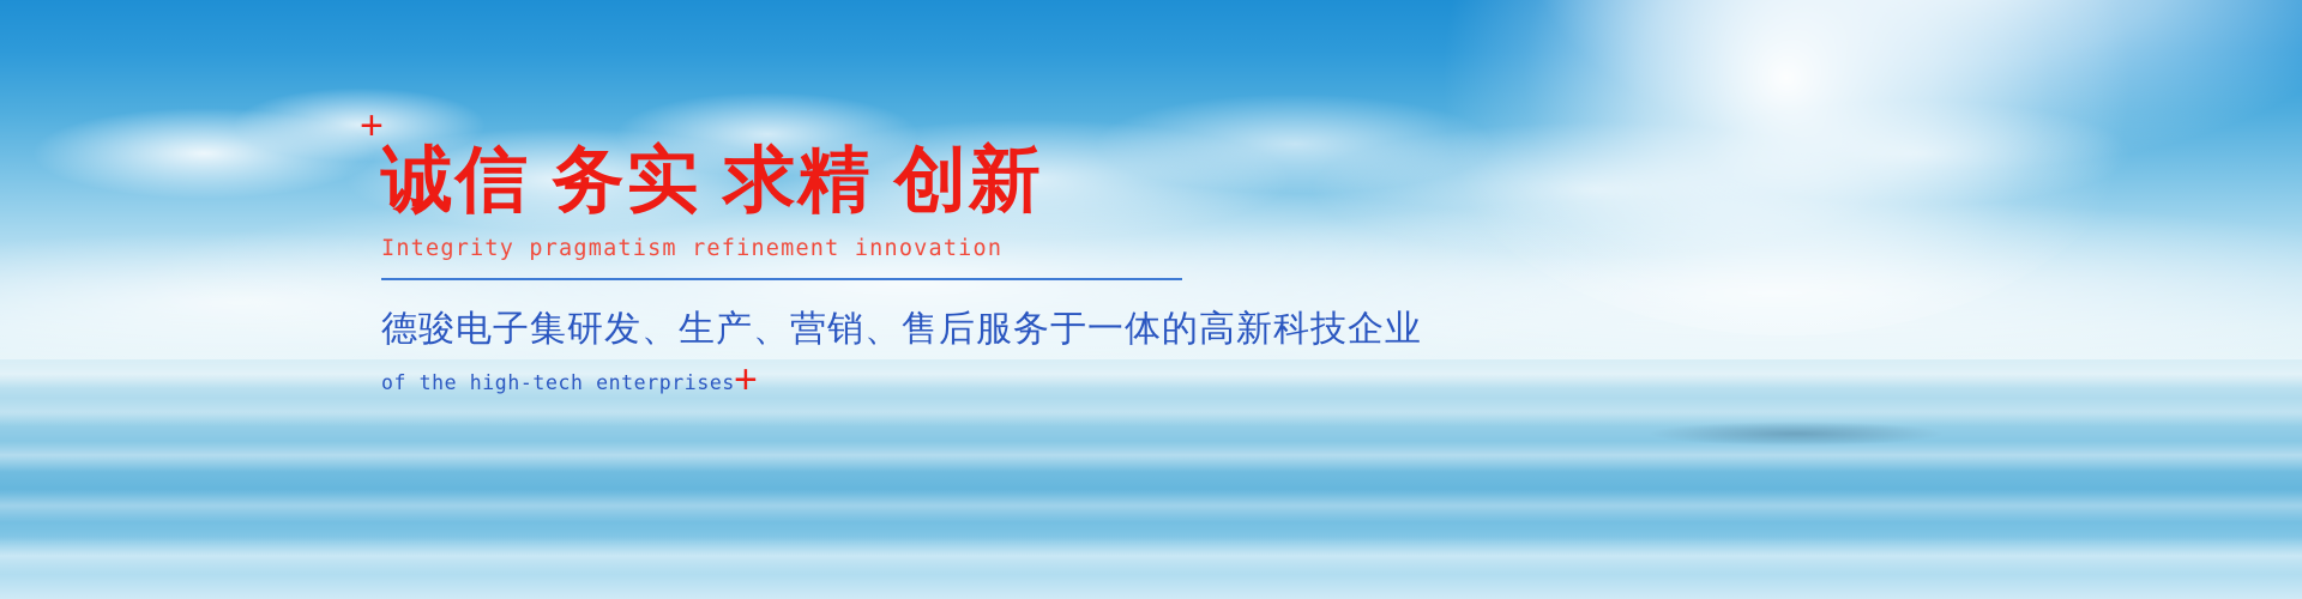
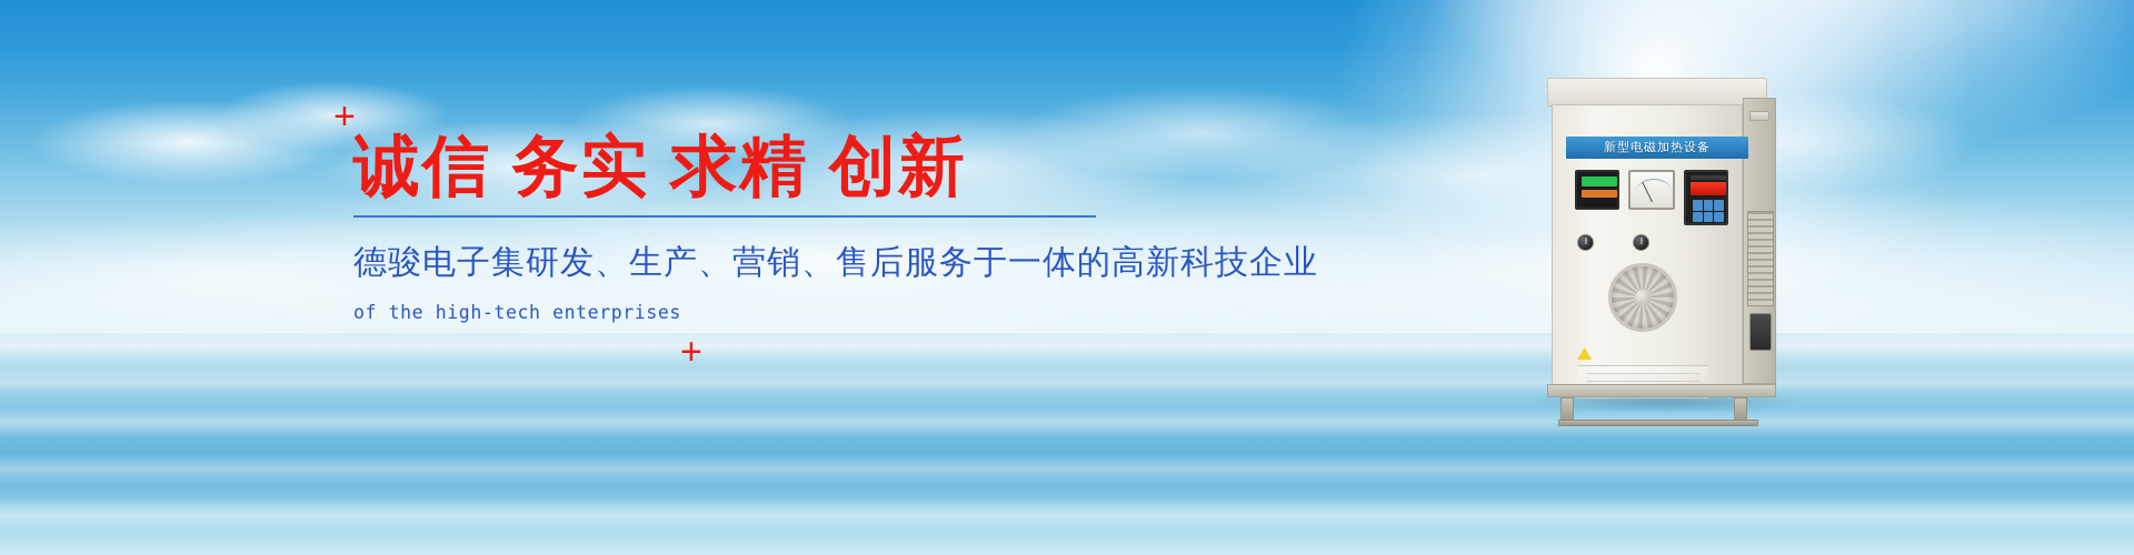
  +
  +
  诚信 务实 求精 创新
- Integrity pragmatism refinement innovation
  德骏电子集研发、生产、营销、售后服务于一体的高新科技企业
  of the high-tech enterprises
+ 新型电磁加热设备
